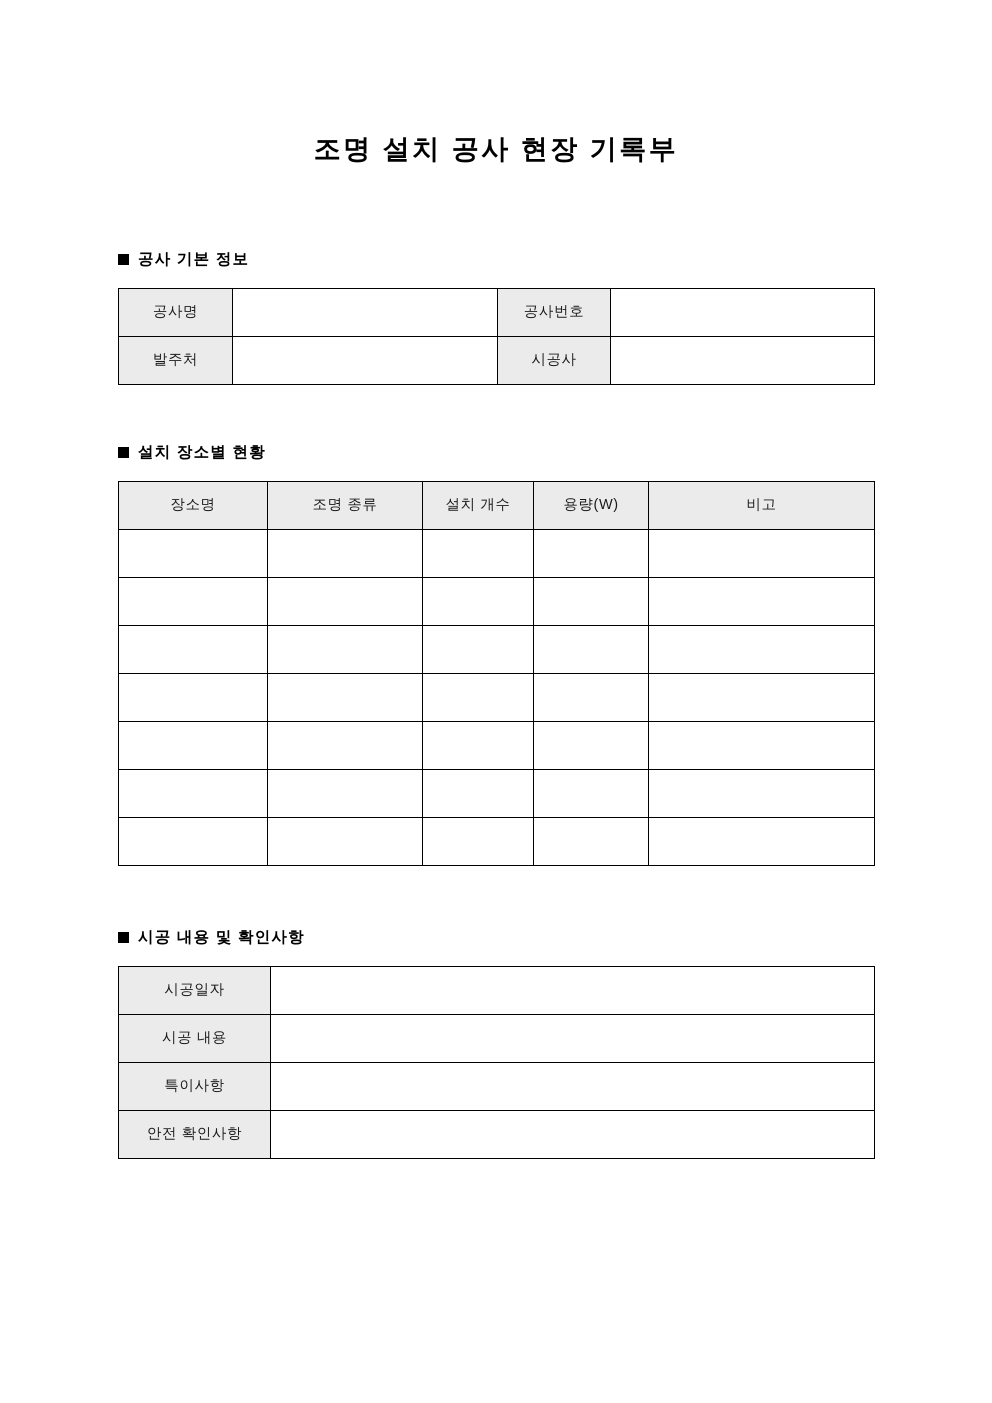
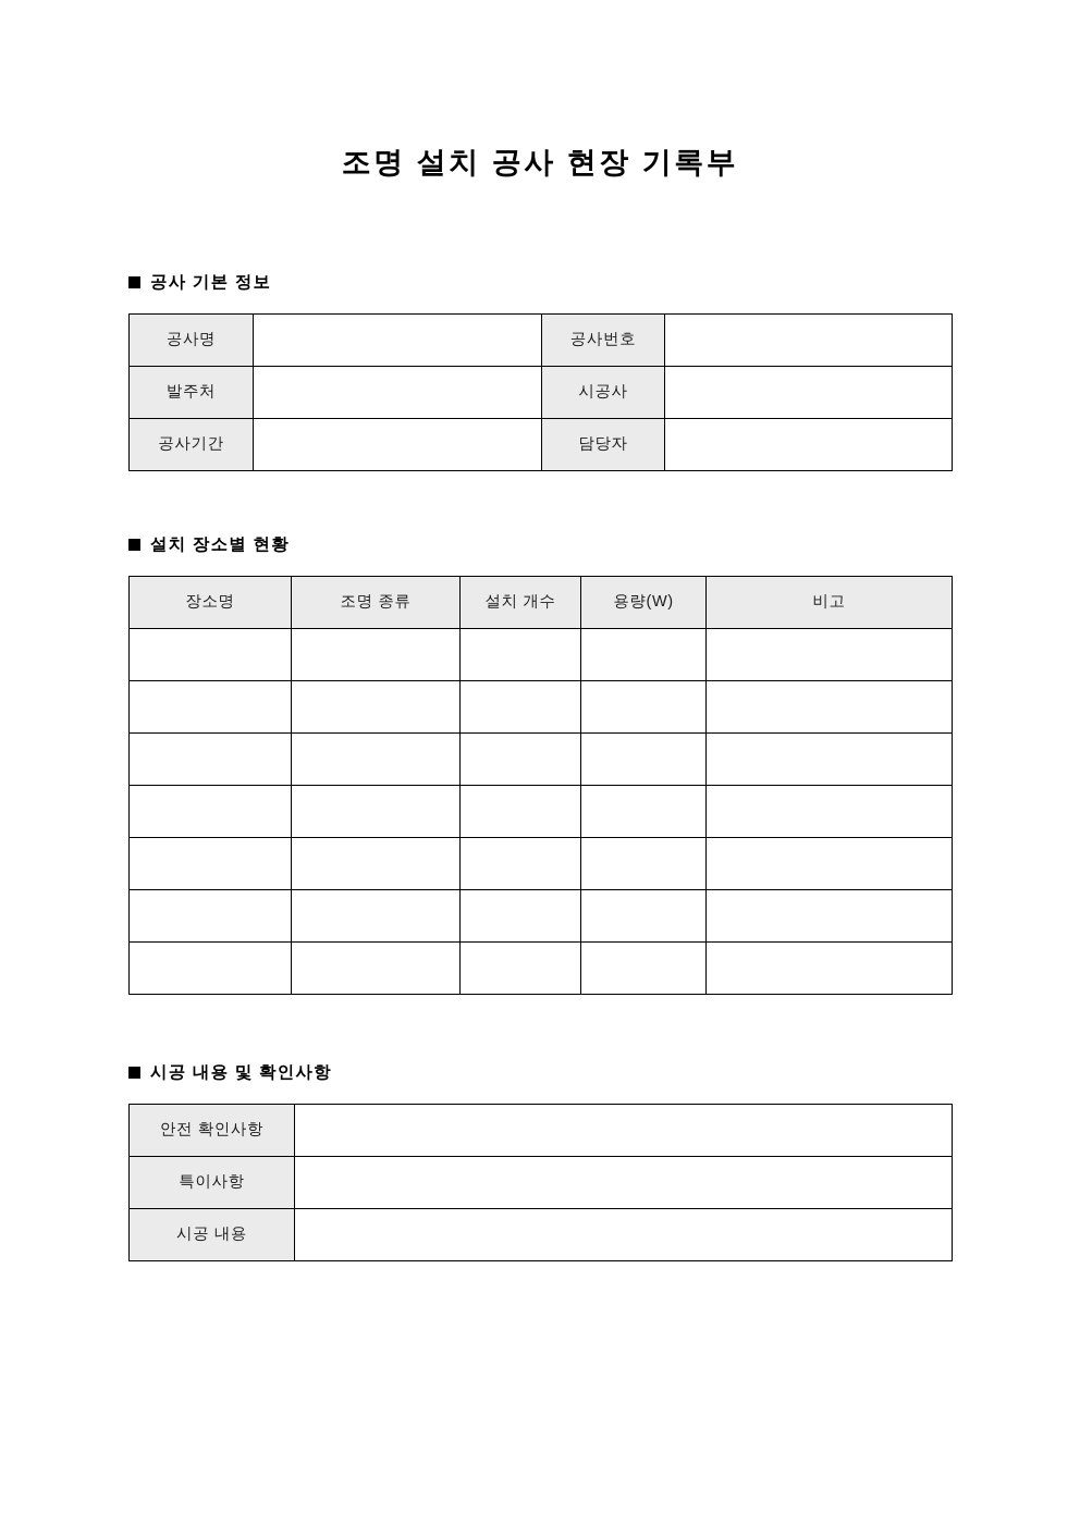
  조명 설치 공사 현장 기록부
  공사 기본 정보
  공사명		공사번호
  발주처		시공사
+ 공사기간		담당자
  설치 장소별 현황
  장소명	조명 종류	설치 개수	용량(W)	비고
  시공 내용 및 확인사항
- 시공일자
- 시공 내용
+ 안전 확인사항
  특이사항
- 안전 확인사항
+ 시공 내용
